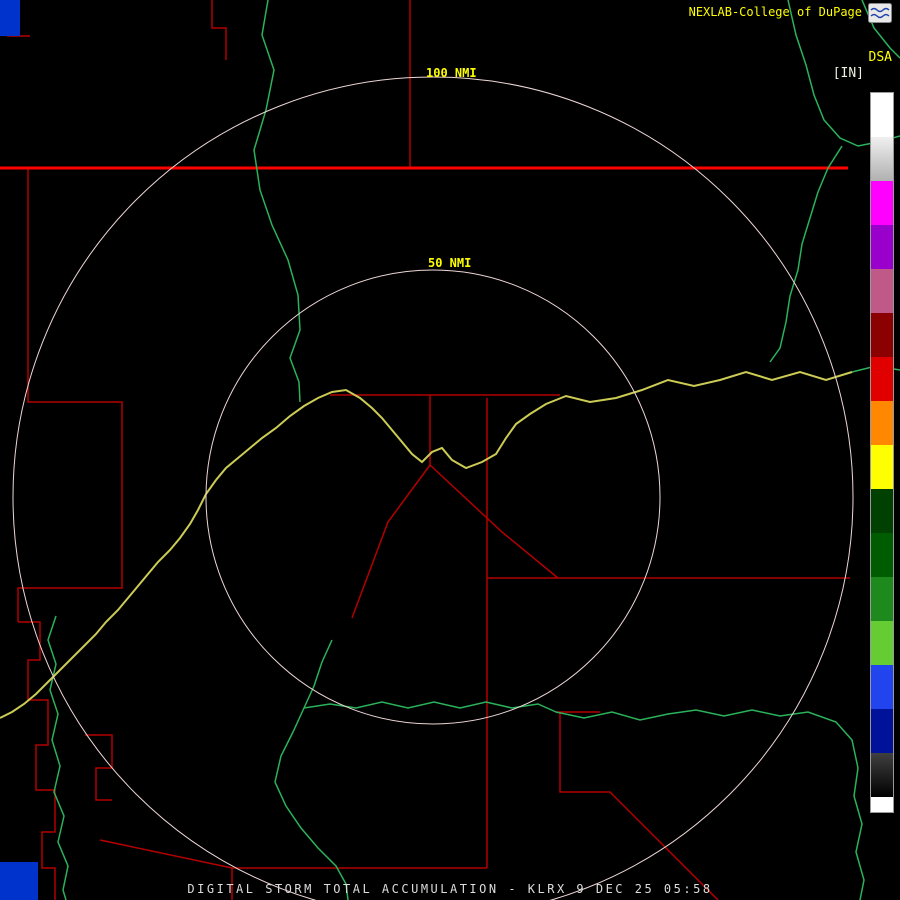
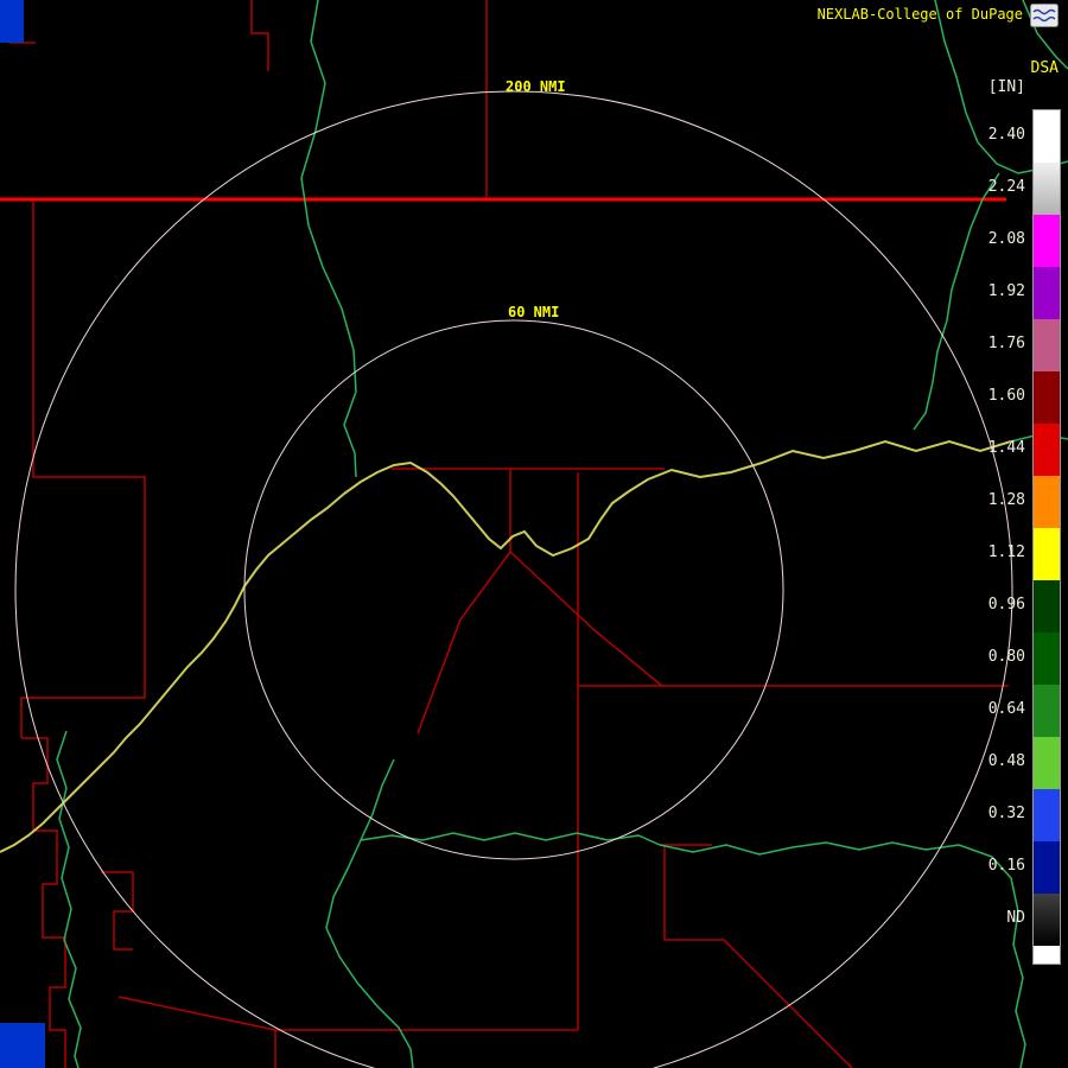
  NEXLAB-College of DuPage
  DSA
  [IN]
+ 2.40
+ 2.24
+ 2.08
+ 1.92
+ 1.76
+ 1.60
+ 1.44
+ 1.28
+ 1.12
+ 0.96
+ 0.80
+ 0.64
+ 0.48
+ 0.32
+ 0.16
+ ND
- 100 NMI
+ 200 NMI
- 50 NMI
+ 60 NMI
- DIGITAL STORM TOTAL ACCUMULATION - KLRX 9 DEC 25 05:58
